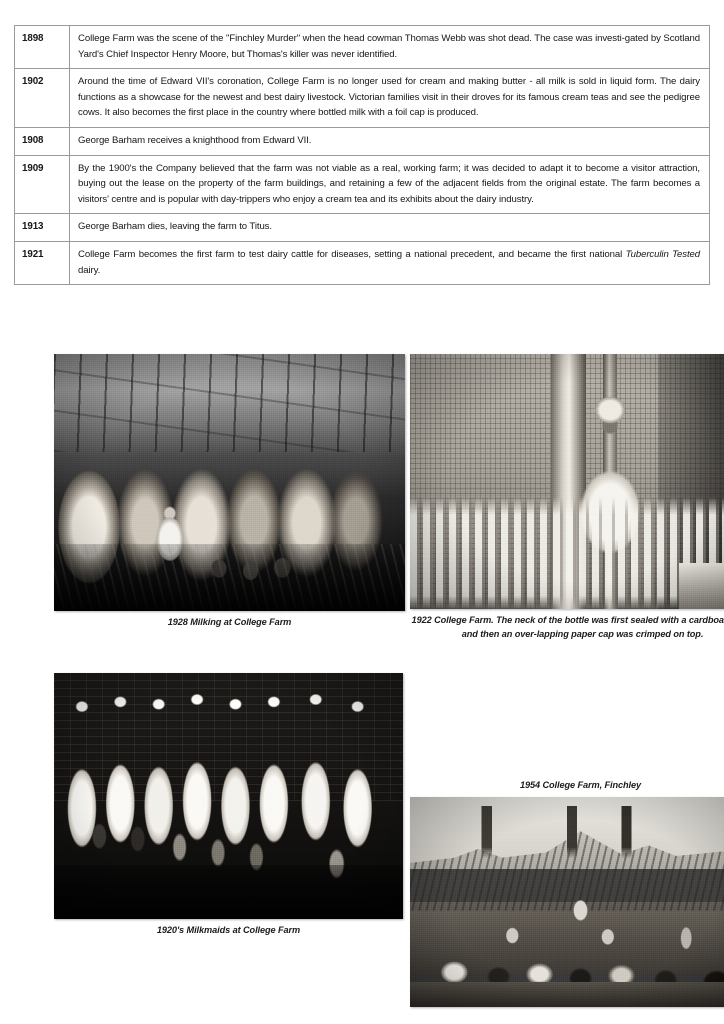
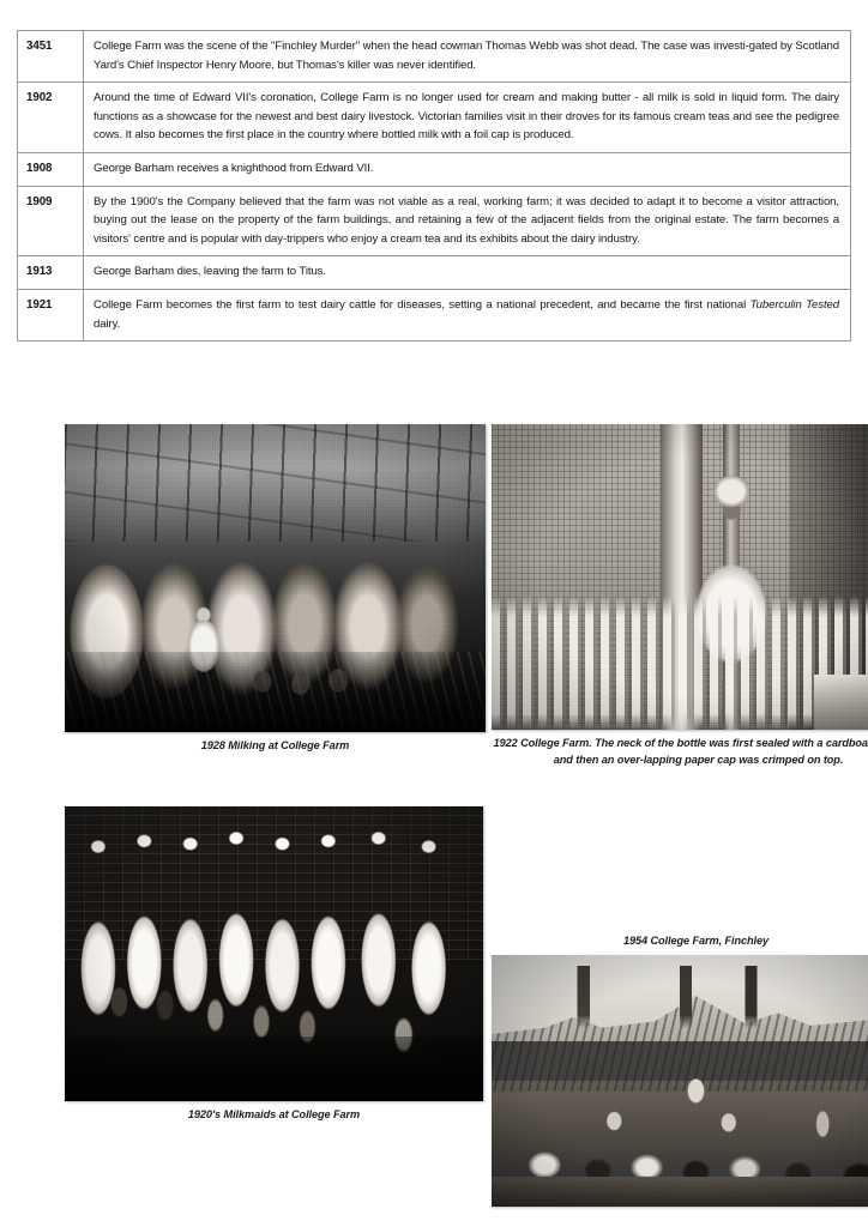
- 1898	College Farm was the scene of the "Finchley Murder" when the head cowman Thomas Webb was shot dead. The case was investi-gated by Scotland Yard's Chief Inspector Henry Moore, but Thomas's killer was never identified.
+ 3451	College Farm was the scene of the "Finchley Murder" when the head cowman Thomas Webb was shot dead. The case was investi-gated by Scotland Yard's Chief Inspector Henry Moore, but Thomas's killer was never identified.
  1902	Around the time of Edward VII's coronation, College Farm is no longer used for cream and making butter - all milk is sold in liquid form. The dairy functions as a showcase for the newest and best dairy livestock. Victorian families visit in their droves for its famous cream teas and see the pedigree cows. It also becomes the first place in the country where bottled milk with a foil cap is produced.
  1908	George Barham receives a knighthood from Edward VII.
  1909	By the 1900's the Company believed that the farm was not viable as a real, working farm; it was decided to adapt it to become a visitor attraction, buying out the lease on the property of the farm buildings, and retaining a few of the adjacent fields from the original estate. The farm becomes a visitors' centre and is popular with day-trippers who enjoy a cream tea and its exhibits about the dairy industry.
  1913	George Barham dies, leaving the farm to Titus.
  1921	College Farm becomes the first farm to test dairy cattle for diseases, setting a national precedent, and became the first national Tuberculin Tested dairy.
  1928 Milking at College Farm
  1922 College Farm. The neck of the bottle was first sealed with a cardboa and then an over-lapping paper cap was crimped on top.
  1920's Milkmaids at College Farm
  1954 College Farm, Finchley
